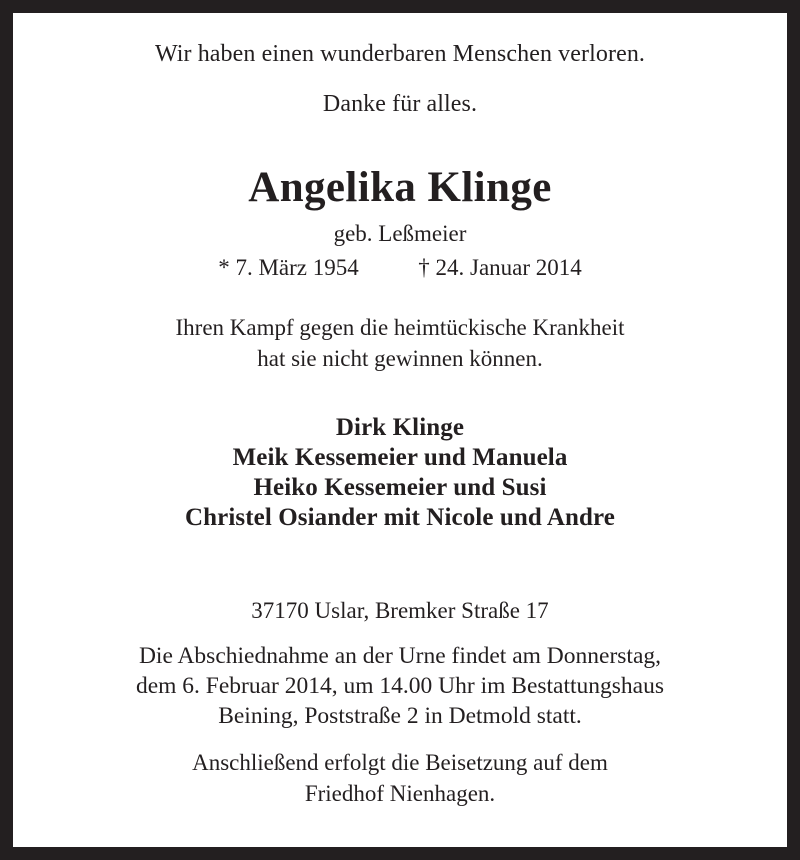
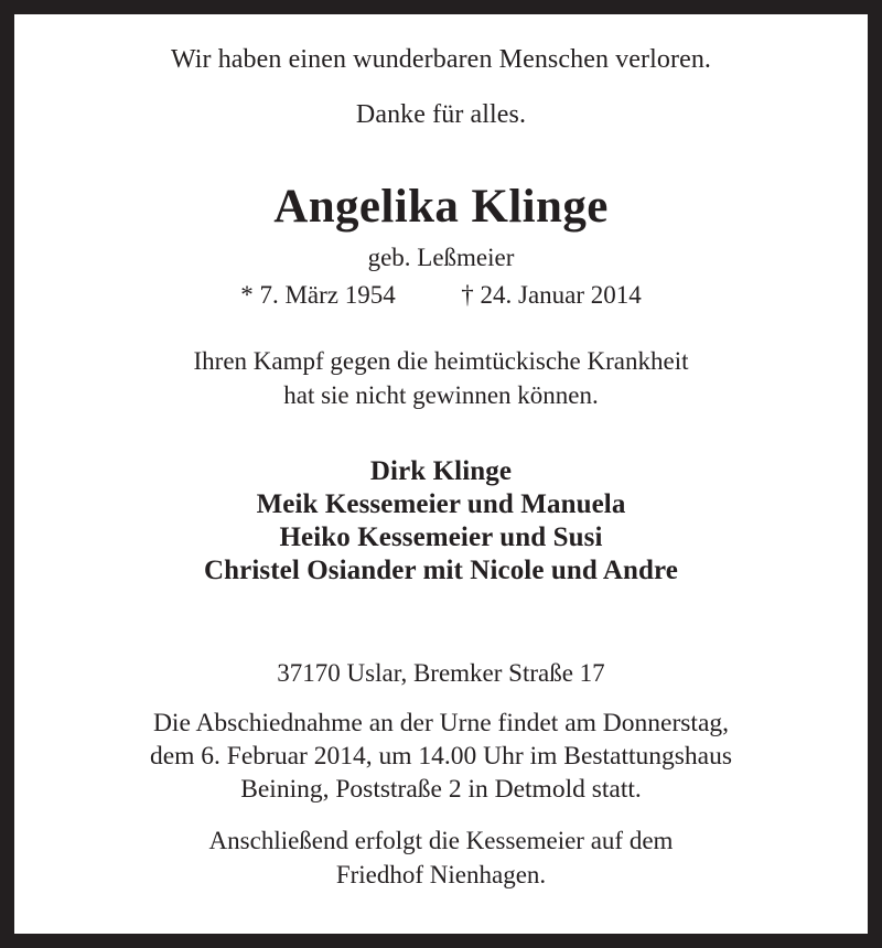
  Wir haben einen wunderbaren Menschen verloren.
  Danke für alles.
  Angelika Klinge
  geb. Leßmeier
  * 7. März 1954 † 24. Januar 2014
  Ihren Kampf gegen die heimtückische Krankheit
  hat sie nicht gewinnen können.
  Dirk Klinge
  Meik Kessemeier und Manuela
  Heiko Kessemeier und Susi
  Christel Osiander mit Nicole und Andre
  37170 Uslar, Bremker Straße 17
  Die Abschiednahme an der Urne findet am Donnerstag,
  dem 6. Februar 2014, um 14.00 Uhr im Bestattungshaus
  Beining, Poststraße 2 in Detmold statt.
- Anschließend erfolgt die Beisetzung auf dem
+ Anschließend erfolgt die Kessemeier auf dem
  Friedhof Nienhagen.
